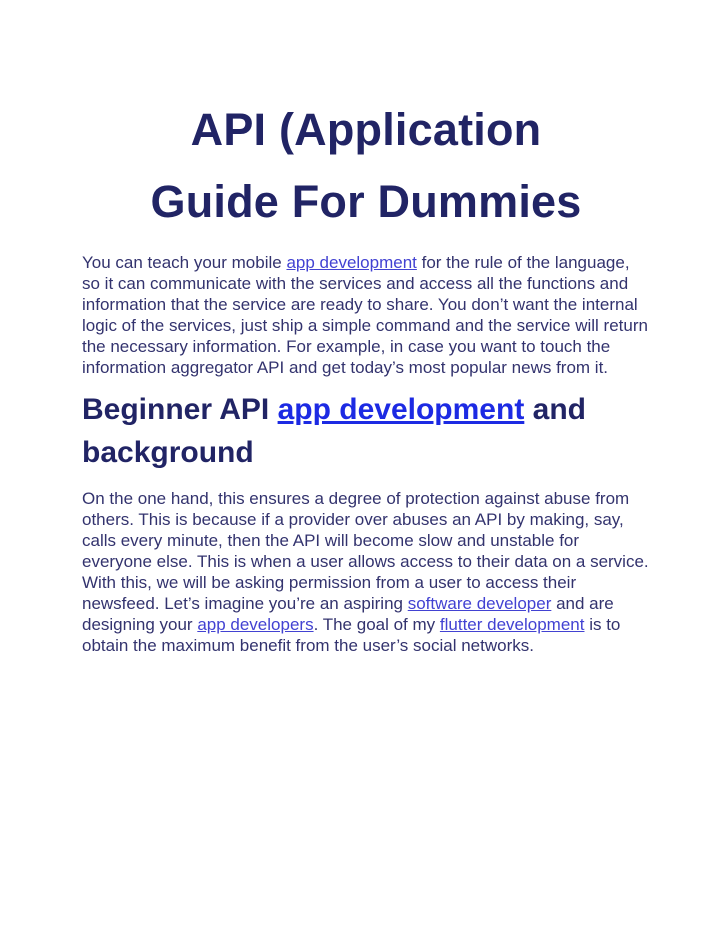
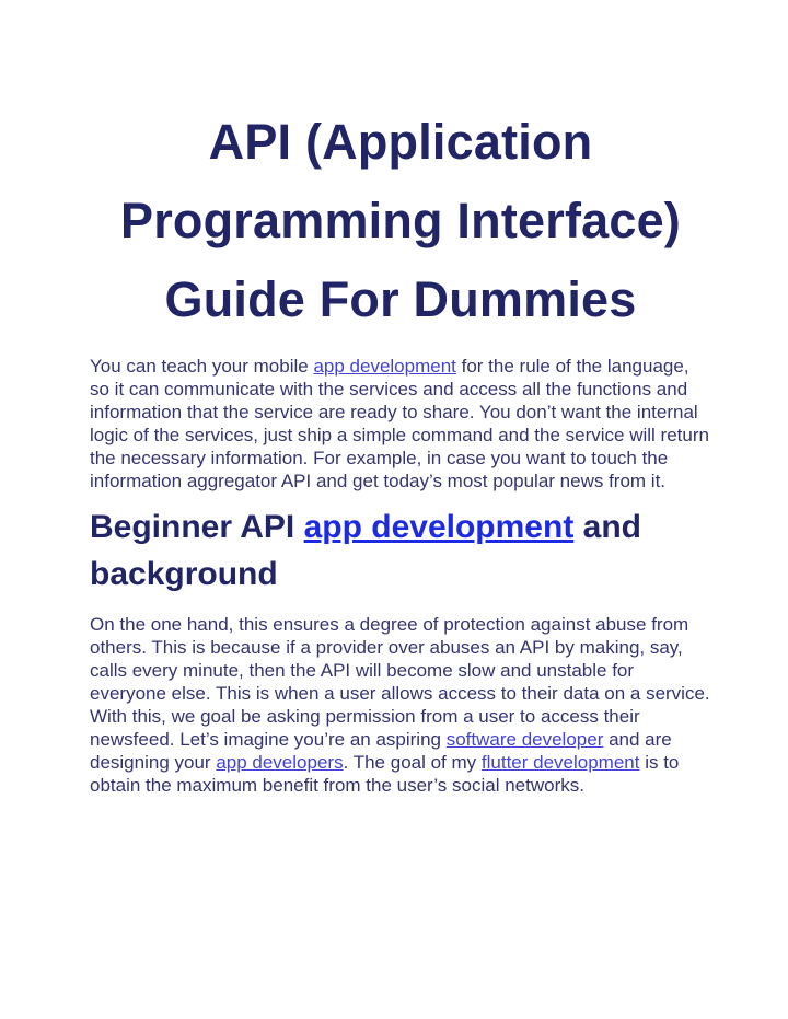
  API (Application
+ Programming Interface)
  Guide For Dummies
  You can teach your mobile app development for the rule of the language, so it can communicate with the services and access all the functions and information that the service are ready to share. You don’t want the internal logic of the services, just ship a simple command and the service will return the necessary information. For example, in case you want to touch the information aggregator API and get today’s most popular news from it.
  Beginner API app development and background
- On the one hand, this ensures a degree of protection against abuse from others. This is because if a provider over abuses an API by making, say, calls every minute, then the API will become slow and unstable for everyone else. This is when a user allows access to their data on a service. With this, we will be asking permission from a user to access their newsfeed. Let’s imagine you’re an aspiring software developer and are designing your app developers. The goal of my flutter development is to obtain the maximum benefit from the user’s social networks.
+ On the one hand, this ensures a degree of protection against abuse from others. This is because if a provider over abuses an API by making, say, calls every minute, then the API will become slow and unstable for everyone else. This is when a user allows access to their data on a service. With this, we goal be asking permission from a user to access their newsfeed. Let’s imagine you’re an aspiring software developer and are designing your app developers. The goal of my flutter development is to obtain the maximum benefit from the user’s social networks.
